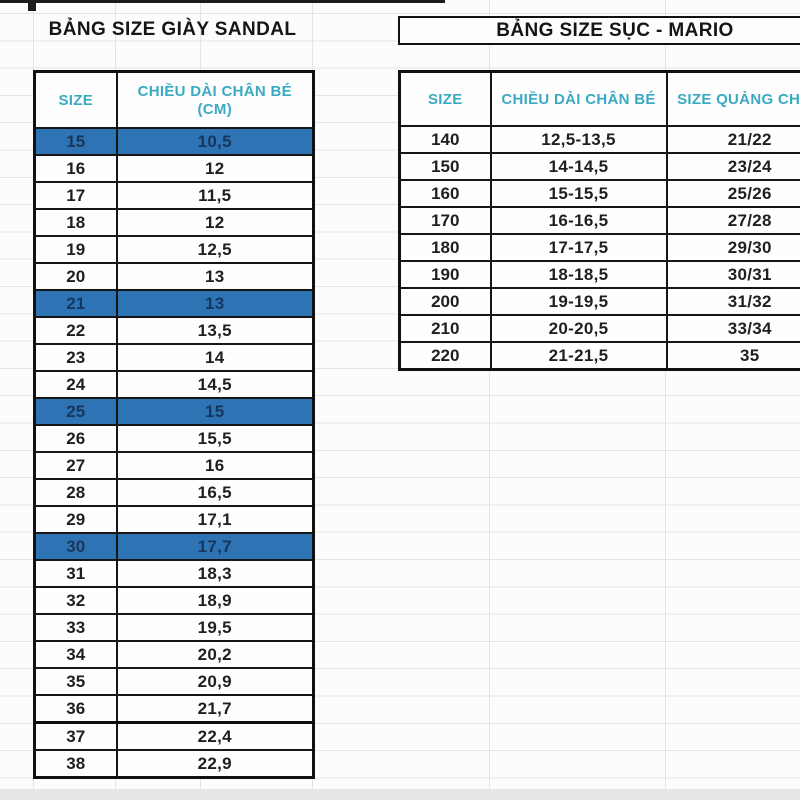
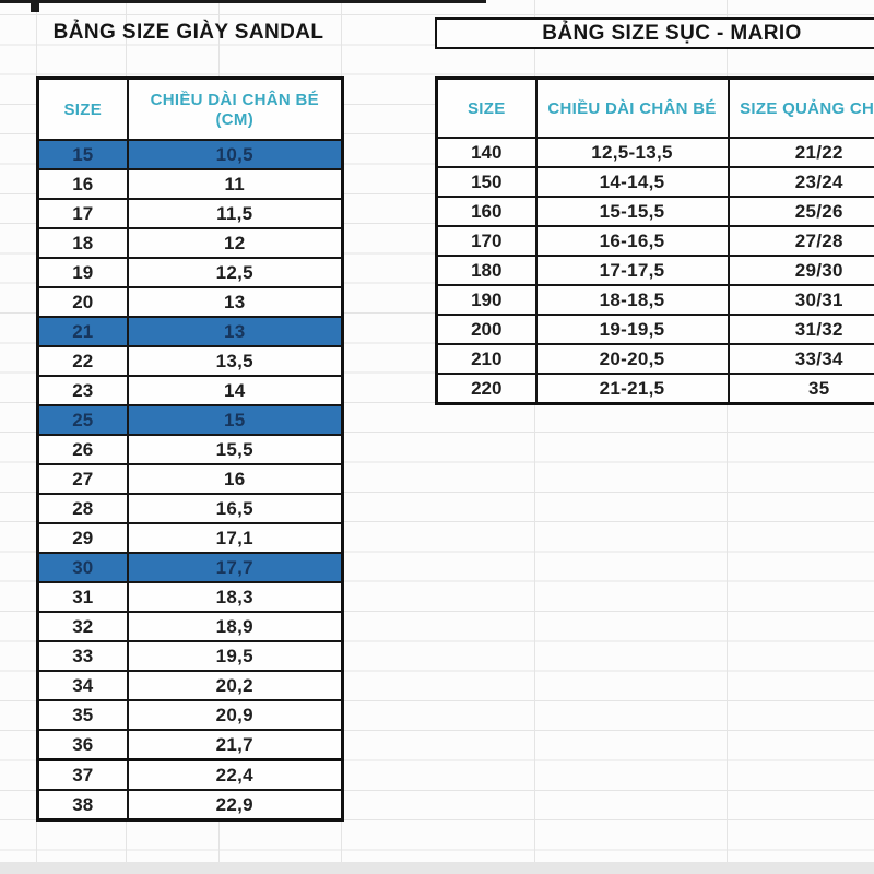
  BẢNG SIZE GIÀY SANDAL
  BẢNG SIZE SỤC - MARIO
  SIZE	CHIỀU DÀI CHÂN BÉ (CM)
  15	10,5
- 16	12
+ 16	11
  17	11,5
  18	12
  19	12,5
  20	13
  21	13
  22	13,5
  23	14
- 24	14,5
  25	15
  26	15,5
  27	16
  28	16,5
  29	17,1
  30	17,7
  31	18,3
  32	18,9
  33	19,5
  34	20,2
  35	20,9
  36	21,7
  37	22,4
  38	22,9
  SIZE	CHIỀU DÀI CHÂN BÉ	SIZE QUẢNG CH
  140	12,5-13,5	21/22
  150	14-14,5	23/24
  160	15-15,5	25/26
  170	16-16,5	27/28
  180	17-17,5	29/30
  190	18-18,5	30/31
  200	19-19,5	31/32
  210	20-20,5	33/34
  220	21-21,5	35
